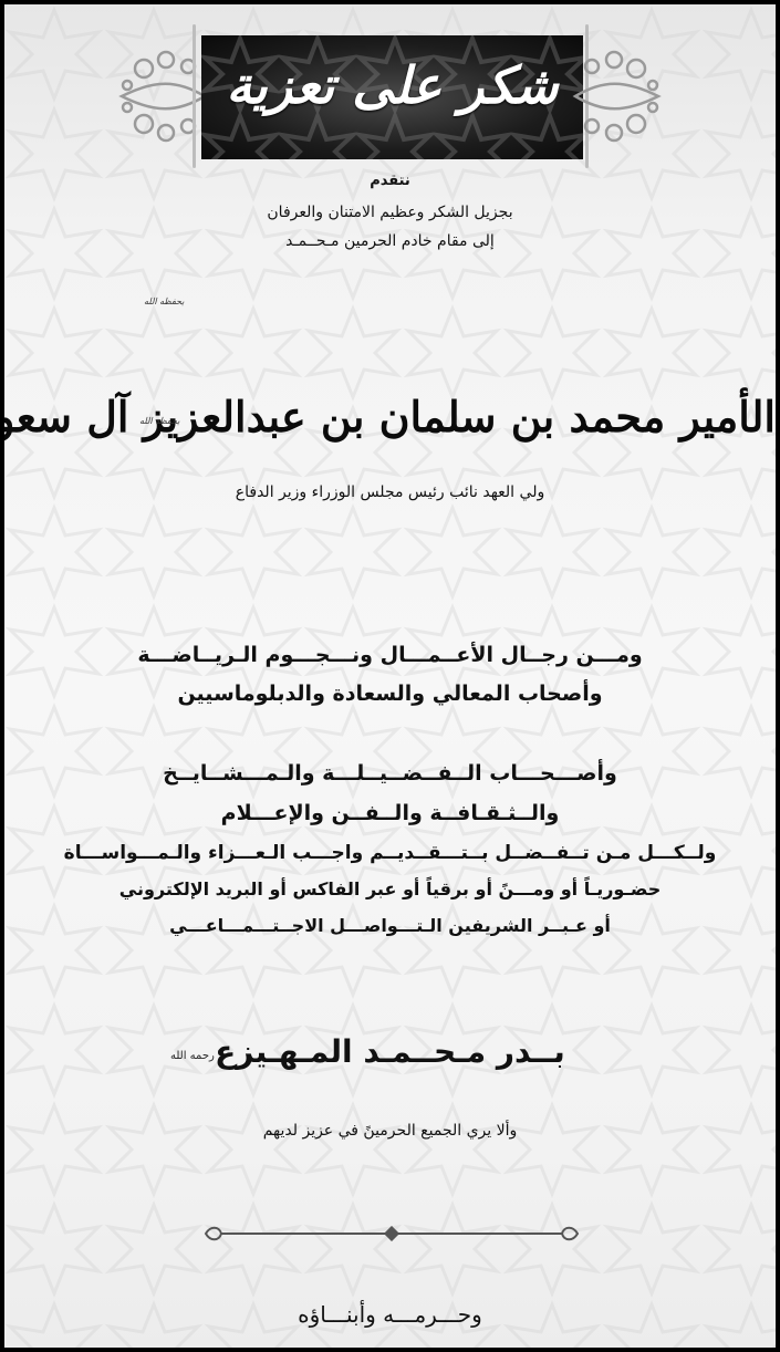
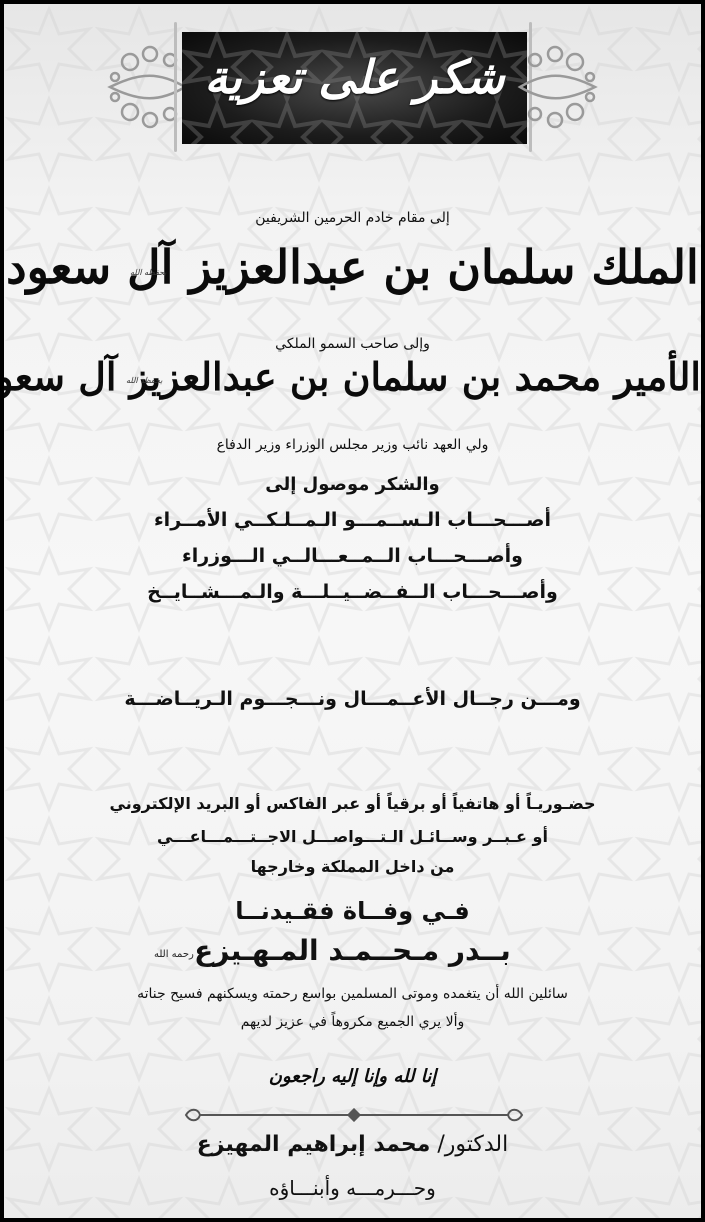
  شكر على تعزية
- نتقدم
- بجزيل الشكر وعظيم الامتنان والعرفان
- إلى مقام خادم الحرمين مـحــمـد
+ إلى مقام خادم الحرمين الشريفين
+ الملك سلمان بن عبدالعزيز آل سعود
  يحفظه الله
+ وإلى صاحب السمو الملكي
  الأمير محمد بن سلمان بن عبدالعزيز آل سعو
  يحفظه الله
- ولي العهد نائب رئيس مجلس الوزراء وزير الدفاع
+ ولي العهد نائب وزير مجلس الوزراء وزير الدفاع
+ والشكر موصول إلى
+ أصـــحـــاب الـســمـــو الـمــلـكــي الأمــراء
+ وأصـــحـــاب الــمــعـــالــي الـــوزراء
- ومـــن رجــال الأعــمـــال ونـــجـــوم الـريــاضـــة
+ وأصـــحـــاب الــفــضــيــلـــة والـمـــشــايــخ
- وأصحاب المعالي والسعادة والدبلوماسيين
- وأصـــحـــاب الــفــضــيــلـــة والـمـــشــايــخ
+ ومـــن رجــال الأعــمـــال ونـــجـــوم الـريــاضـــة
- والــثـقـافــة والــفــن والإعـــلام
- ولــكـــل مـن تــفــضــل بــتـــقــديــم واجـــب الـعـــزاء والـمـــواســـاة
- حضـوريـاً أو ومـــنً أو برقياً أو عبر الفاكس أو البريد الإلكتروني
+ حضـوريـاً أو هاتفياً أو برقياً أو عبر الفاكس أو البريد الإلكتروني
- أو عـبــر الشريفين الـتـــواصـــل الاجــتـــمـــاعـــي
+ أو عـبــر وســائـل الـتـــواصـــل الاجــتـــمـــاعـــي
+ من داخل المملكة وخارجها
+ فـي وفــاة فقـيدنــا
  بــدر مـحــمـد المـهـيزع
  رحمه الله
+ سائلين الله أن يتغمده وموتى المسلمين بواسع رحمته ويسكنهم فسيح جناته
- وألا يري الجميع الحرمينً في عزيز لديهم
+ وألا يري الجميع مكروهاً في عزيز لديهم
+ إنا لله وإنا إليه راجعون
+ الدكتور/ محمد إبراهيم المهيزع
  وحـــرمـــه وأبنـــاؤه
